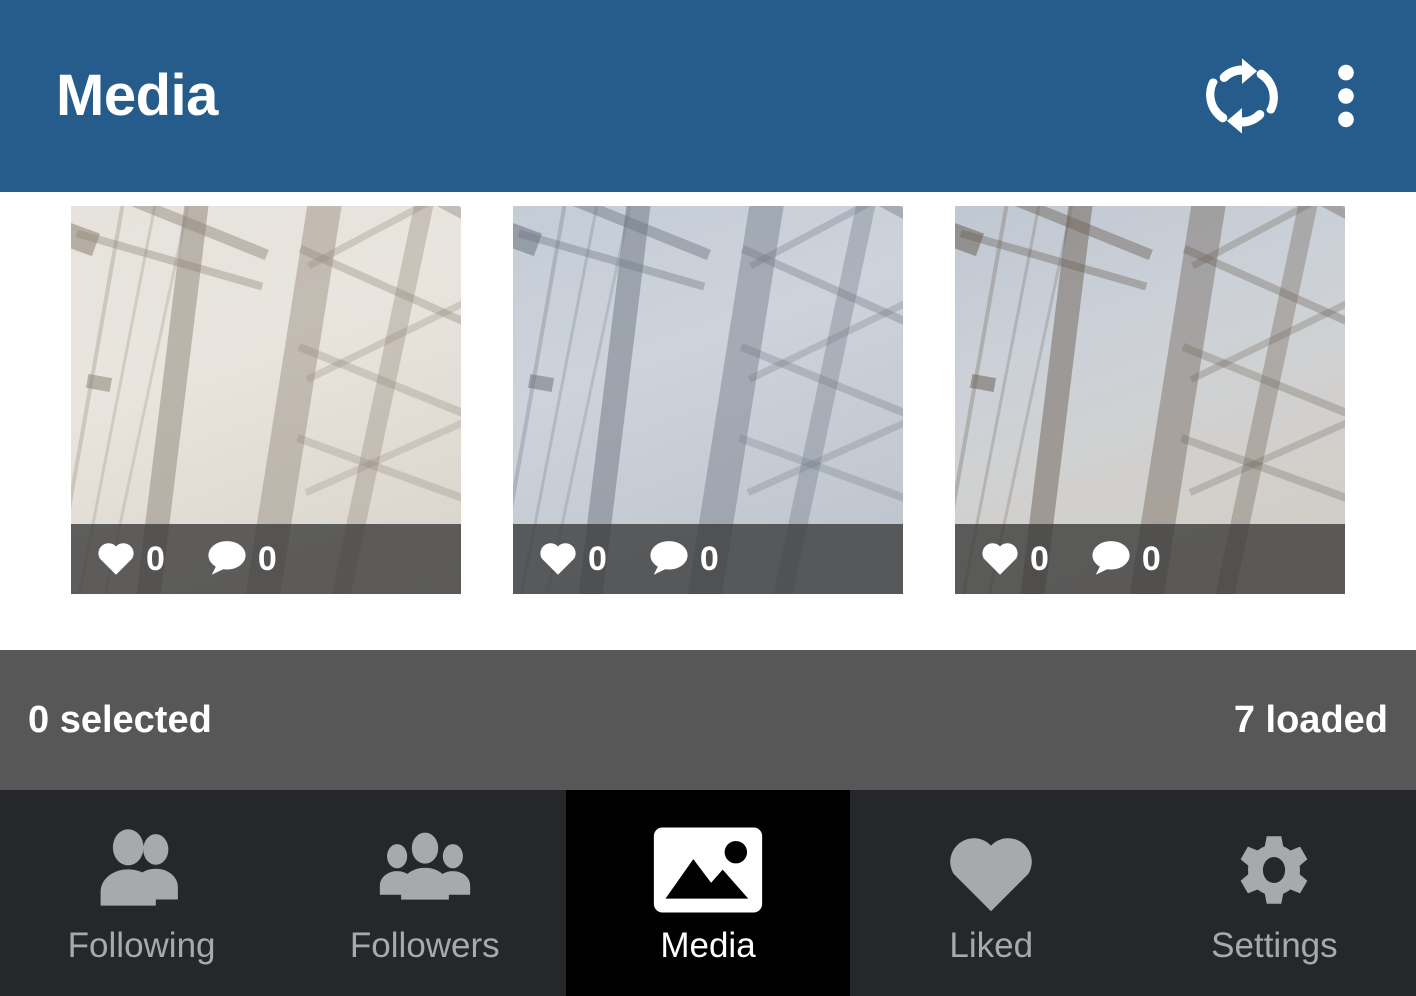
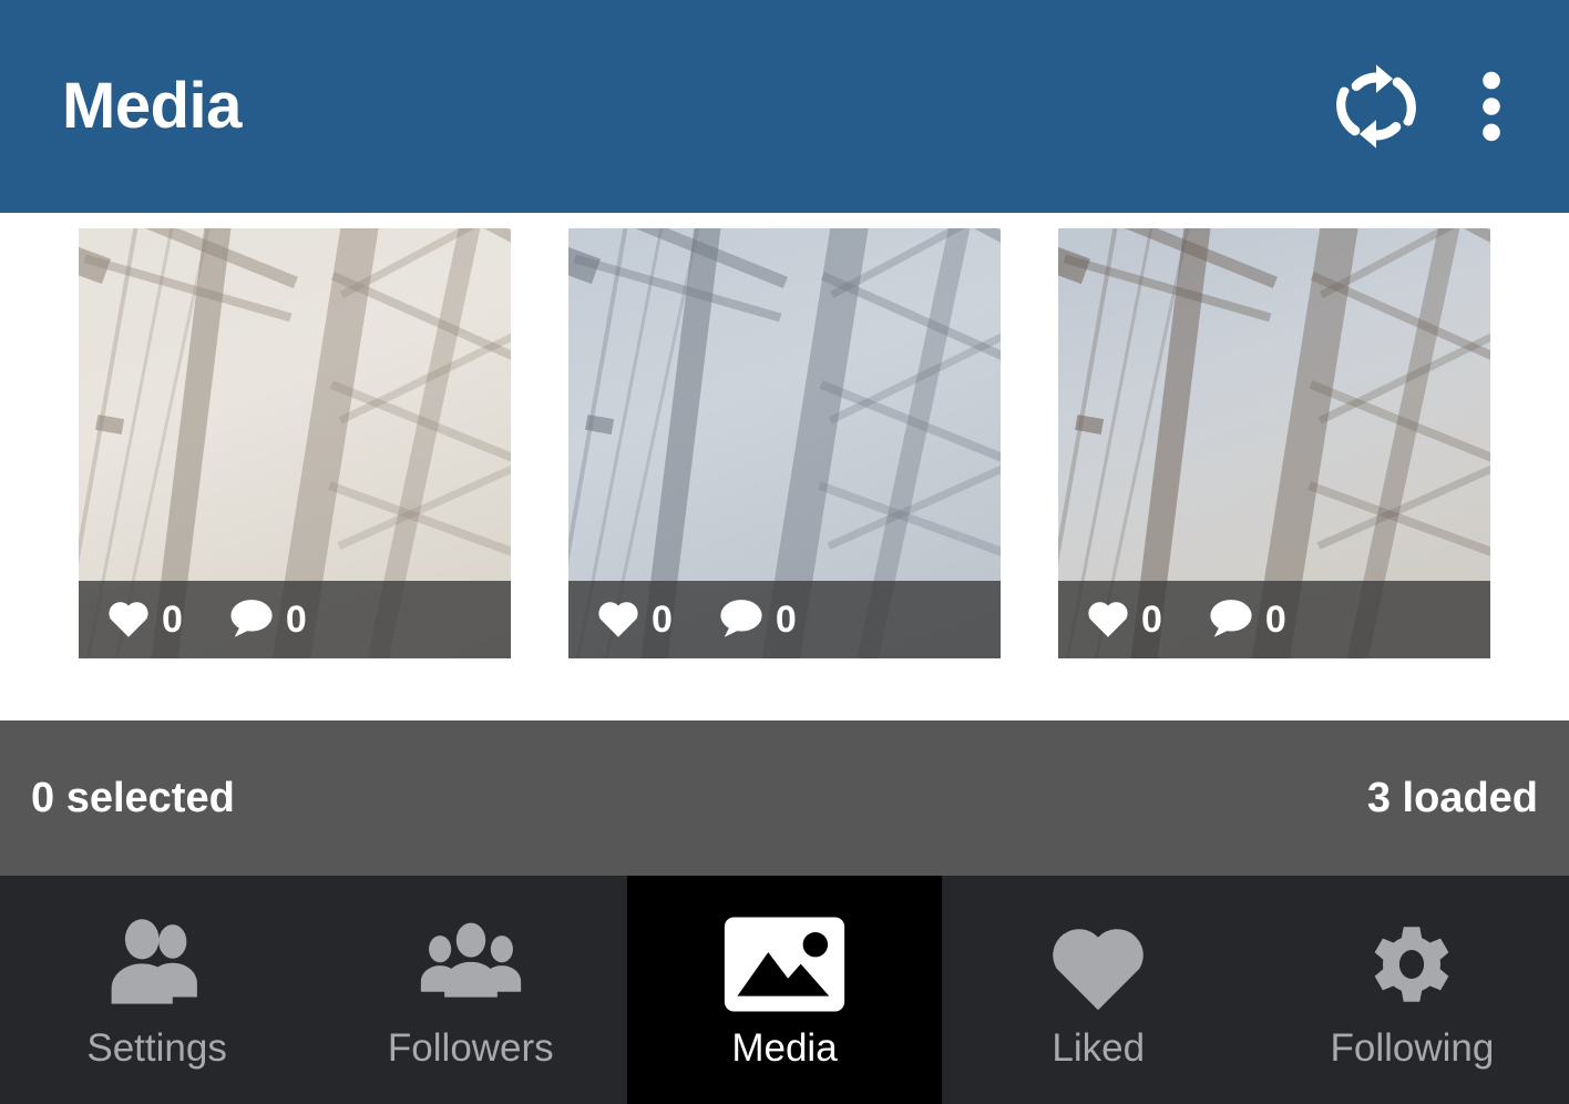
  Media
  0
  0
  0
  0
  0
  0
  0 selected
- 7 loaded
+ 3 loaded
- Following
+ Settings
  Followers
  Media
  Liked
- Settings
+ Following
